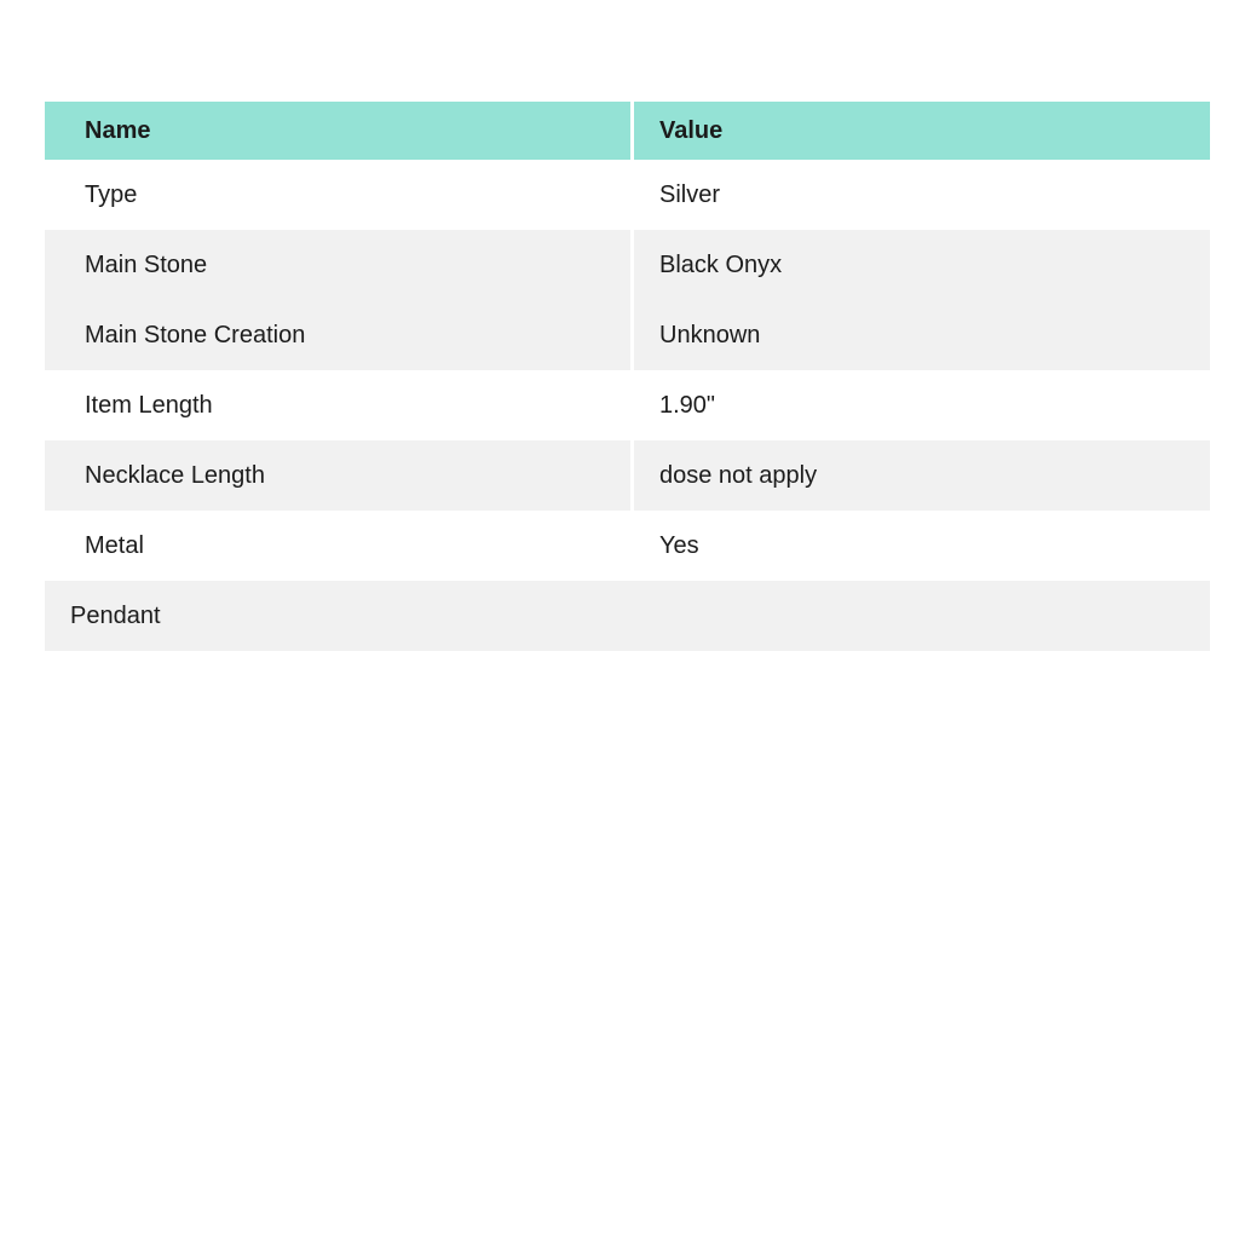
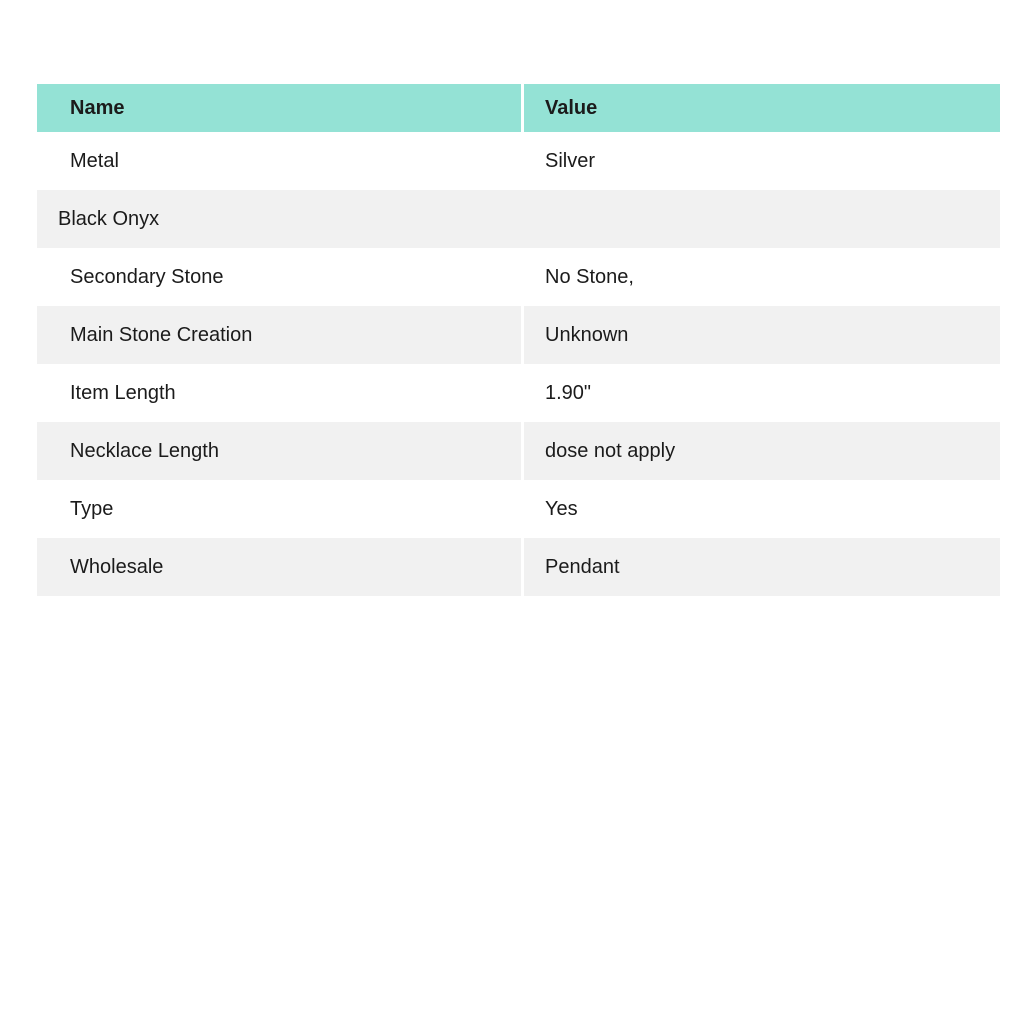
  Name
  Value
- Type
+ Metal
  Silver
- Main Stone
  Black Onyx
+ Secondary Stone
+ No Stone,
  Main Stone Creation
  Unknown
  Item Length
  1.90"
  Necklace Length
  dose not apply
- Metal
+ Type
  Yes
+ Wholesale
  Pendant
